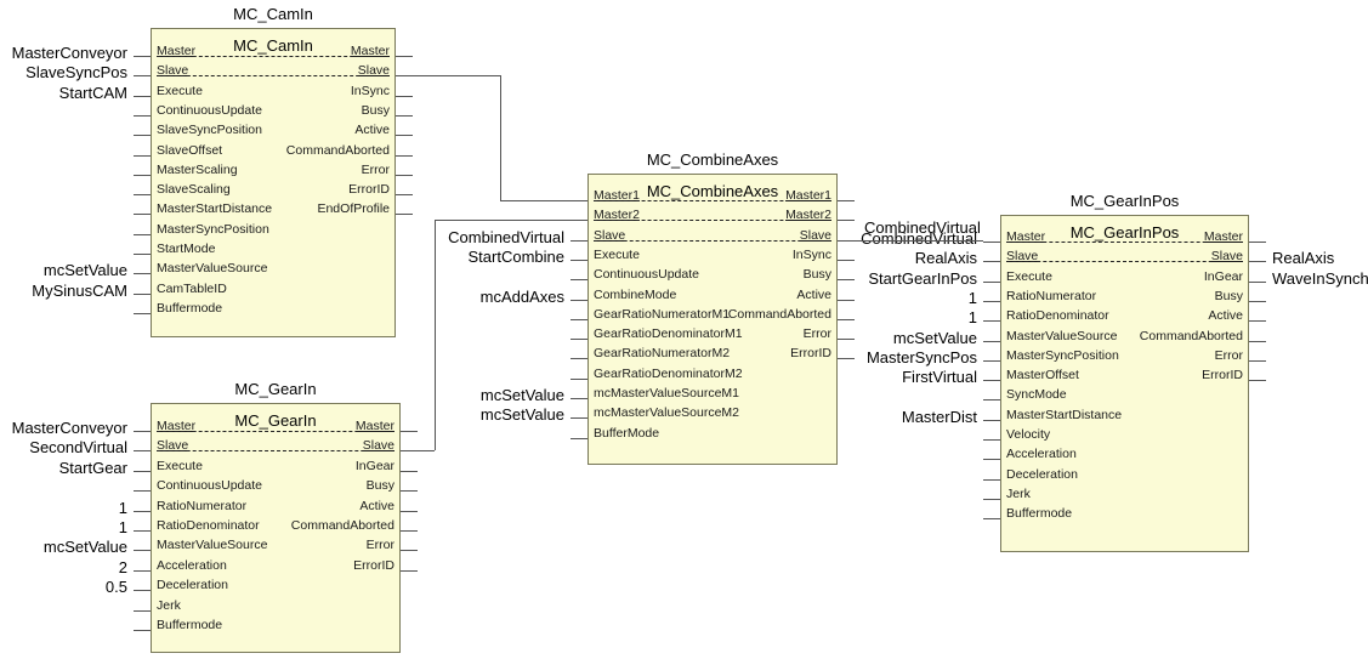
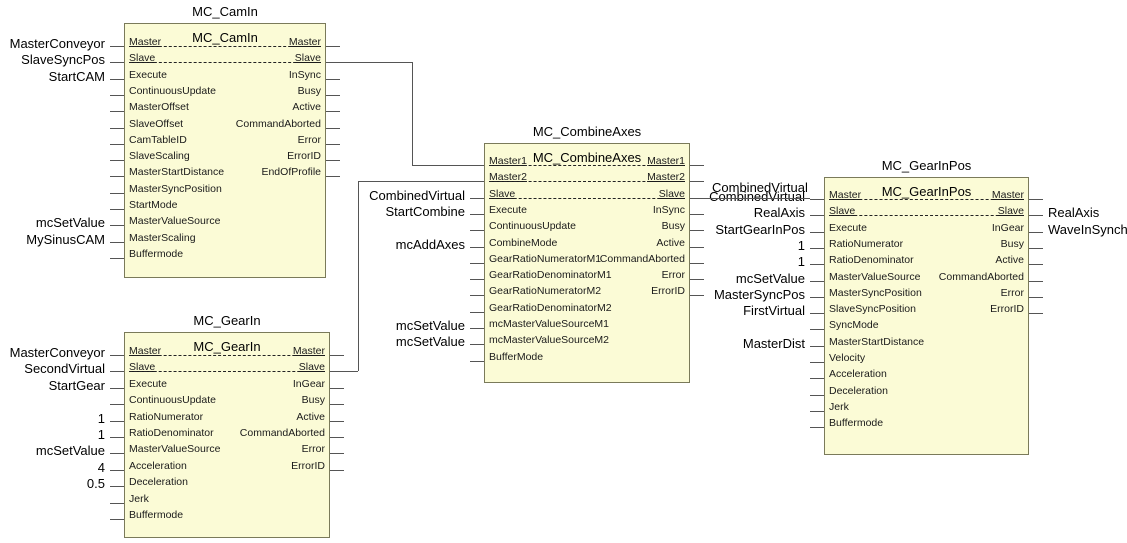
  MC_CamIn
  MC_CamIn
  Master
  MasterConveyor
  Slave
  SlaveSyncPos
  Execute
  StartCAM
  ContinuousUpdate
- SlaveSyncPosition
+ MasterOffset
  SlaveOffset
- MasterScaling
+ CamTableID
  SlaveScaling
  MasterStartDistance
  MasterSyncPosition
  StartMode
  MasterValueSource
  mcSetValue
- CamTableID
+ MasterScaling
  MySinusCAM
  Buffermode
  Master
  Slave
  InSync
  Busy
  Active
  CommandAborted
  Error
  ErrorID
  EndOfProfile
  MC_GearIn
  MC_GearIn
  Master
  MasterConveyor
  Slave
  SecondVirtual
  Execute
  StartGear
  ContinuousUpdate
  RatioNumerator
  1
  RatioDenominator
  1
  MasterValueSource
  mcSetValue
  Acceleration
- 2
+ 4
  Deceleration
  0.5
  Jerk
  Buffermode
  Master
  Slave
  InGear
  Busy
  Active
  CommandAborted
  Error
  ErrorID
  MC_CombineAxes
  MC_CombineAxes
  Master1
  Master2
  Slave
  CombinedVirtual
  Execute
  StartCombine
  ContinuousUpdate
  CombineMode
  mcAddAxes
  GearRatioNumeratorM1
  GearRatioDenominatorM1
  GearRatioNumeratorM2
  GearRatioDenominatorM2
  mcMasterValueSourceM1
  mcSetValue
  mcMasterValueSourceM2
  mcSetValue
  BufferMode
  Master1
  Master2
  Slave
  InSync
  Busy
  Active
  CommandAborted
  Error
  ErrorID
  MC_GearInPos
  MC_GearInPos
  Master
  CombinedVirtual
  Slave
  RealAxis
  Execute
  StartGearInPos
  RatioNumerator
  1
  RatioDenominator
  1
  MasterValueSource
  mcSetValue
  MasterSyncPosition
  MasterSyncPos
- MasterOffset
+ SlaveSyncPosition
  FirstVirtual
  SyncMode
  MasterStartDistance
  MasterDist
  Velocity
  Acceleration
  Deceleration
  Jerk
  Buffermode
  Master
  Slave
  RealAxis
  InGear
  WaveInSynch
  Busy
  Active
  CommandAborted
  Error
  ErrorID
  CombinedVirtual
